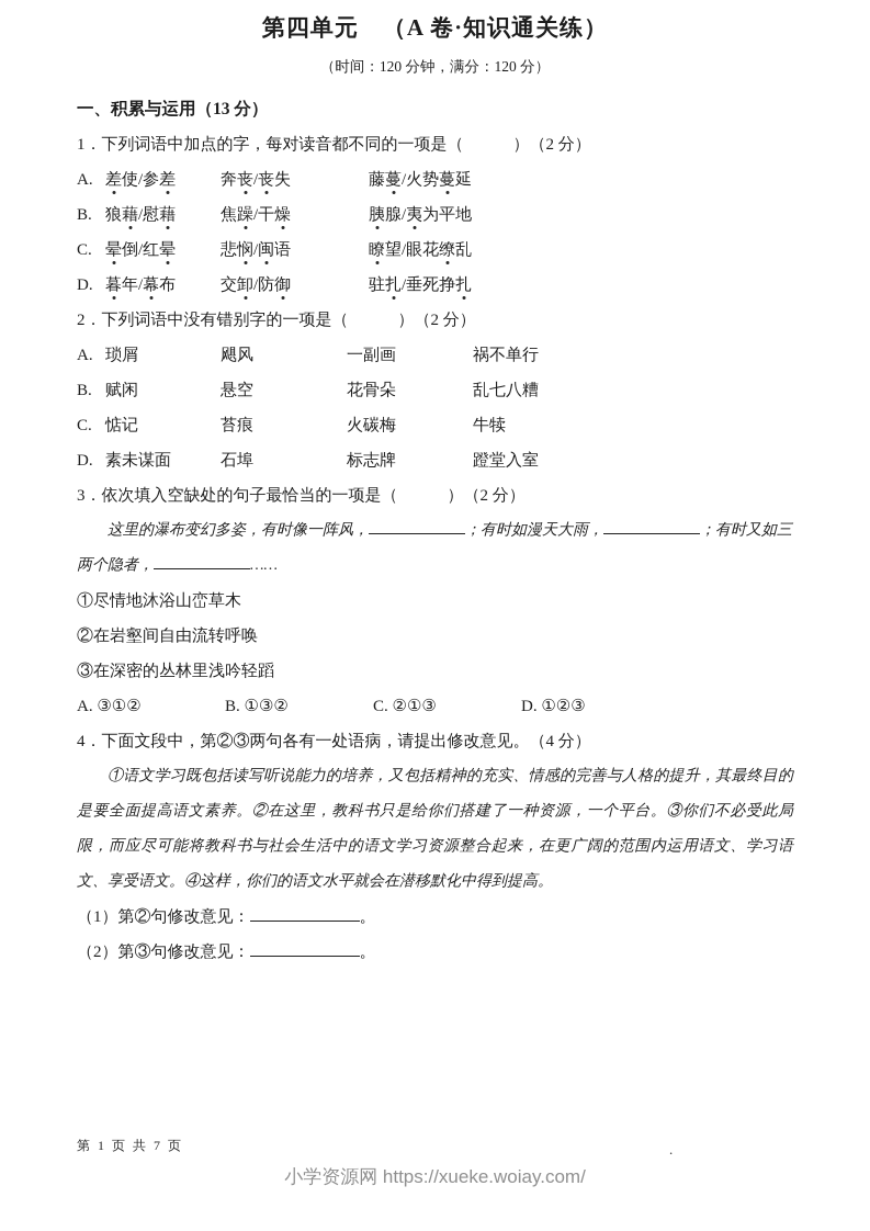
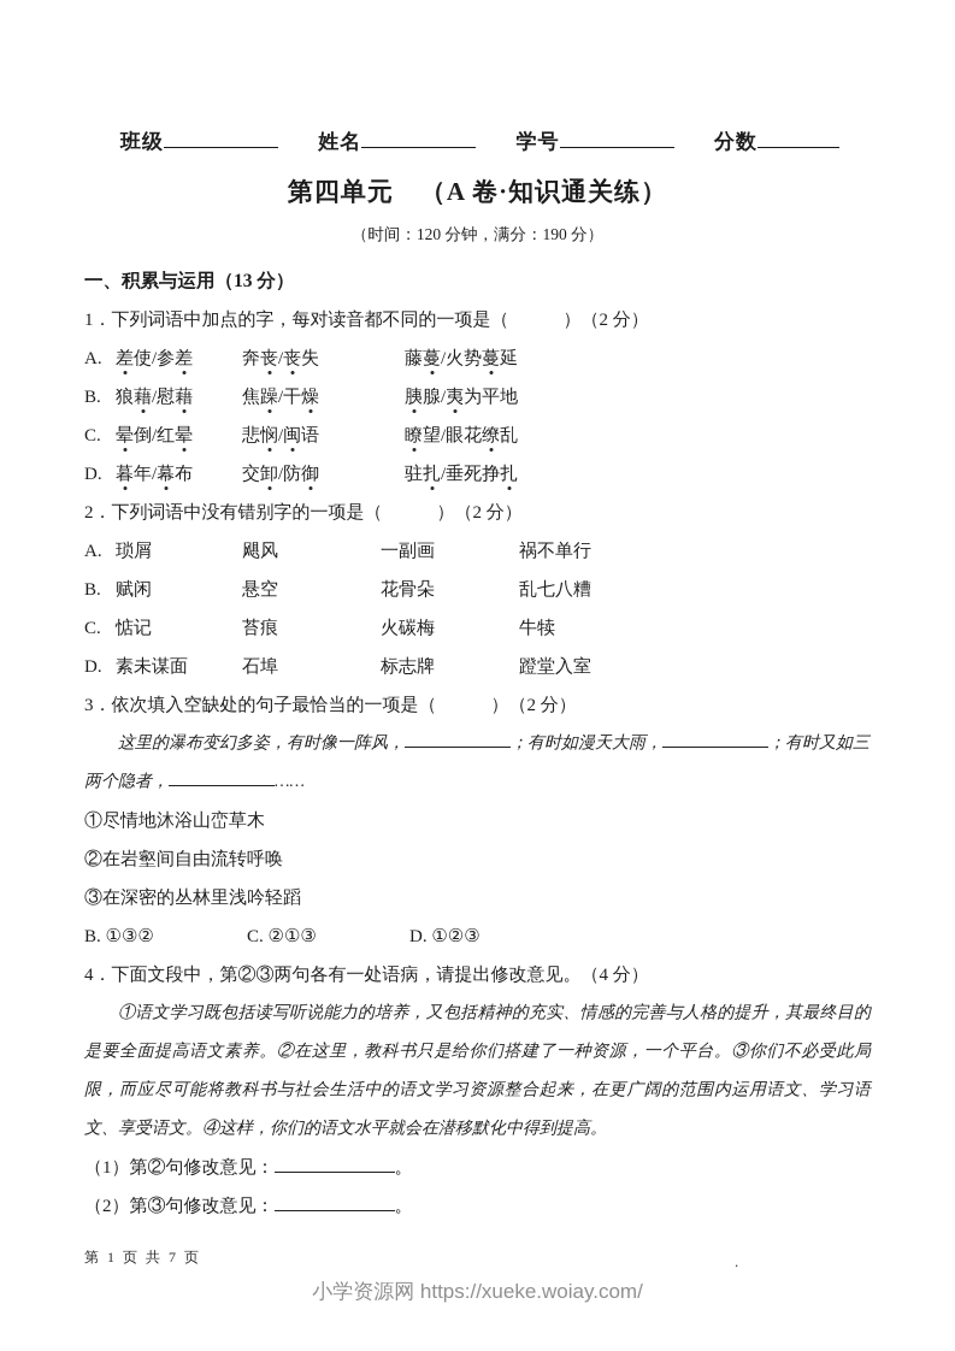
+ 班级
+ 姓名
+ 学号
+ 分数
  第四单元 （A 卷·知识通关练）
- （时间：120 分钟，满分：120 分）
+ （时间：120 分钟，满分：190 分）
  一、积累与运用（13 分）
  1．下列词语中加点的字，每对读音都不同的一项是（ ）（2 分）
  A.
  差使/参差
  奔丧/丧失
  藤蔓/火势蔓延
  B.
  狼藉/慰藉
  焦躁/干燥
  胰腺/夷为平地
  C.
  晕倒/红晕
  悲悯/闽语
  瞭望/眼花缭乱
  D.
  暮年/幕布
  交卸/防御
  驻扎/垂死挣扎
  2．下列词语中没有错别字的一项是（ ）（2 分）
  A.
  琐屑
  飓风
  一副画
  祸不单行
  B.
  赋闲
  悬空
  花骨朵
  乱七八糟
  C.
  惦记
  苔痕
  火碳梅
  牛犊
  D.
  素未谋面
  石埠
  标志牌
  蹬堂入室
  3．依次填入空缺处的句子最恰当的一项是（ ）（2 分）
  这里的瀑布变幻多姿，有时像一阵风， ；有时如漫天大雨， ；有时又如三两个隐者， ……
  ①尽情地沐浴山峦草木
  ②在岩壑间自由流转呼唤
  ③在深密的丛林里浅吟轻蹈
- A. ③①②
  B. ①③②
  C. ②①③
  D. ①②③
  4．下面文段中，第②③两句各有一处语病，请提出修改意见。（4 分）
  ①语文学习既包括读写听说能力的培养，又包括精神的充实、情感的完善与人格的提升，其最终目的是要全面提高语文素养。②在这里，教科书只是给你们搭建了一种资源，一个平台。③你们不必受此局限，而应尽可能将教科书与社会生活中的语文学习资源整合起来，在更广阔的范围内运用语文、学习语文、享受语文。④这样，你们的语文水平就会在潜移默化中得到提高。
  （1）第②句修改意见： 。
  （2）第③句修改意见： 。
  第 1 页 共 7 页
  .
  小学资源网 https://xueke.woiay.com/
